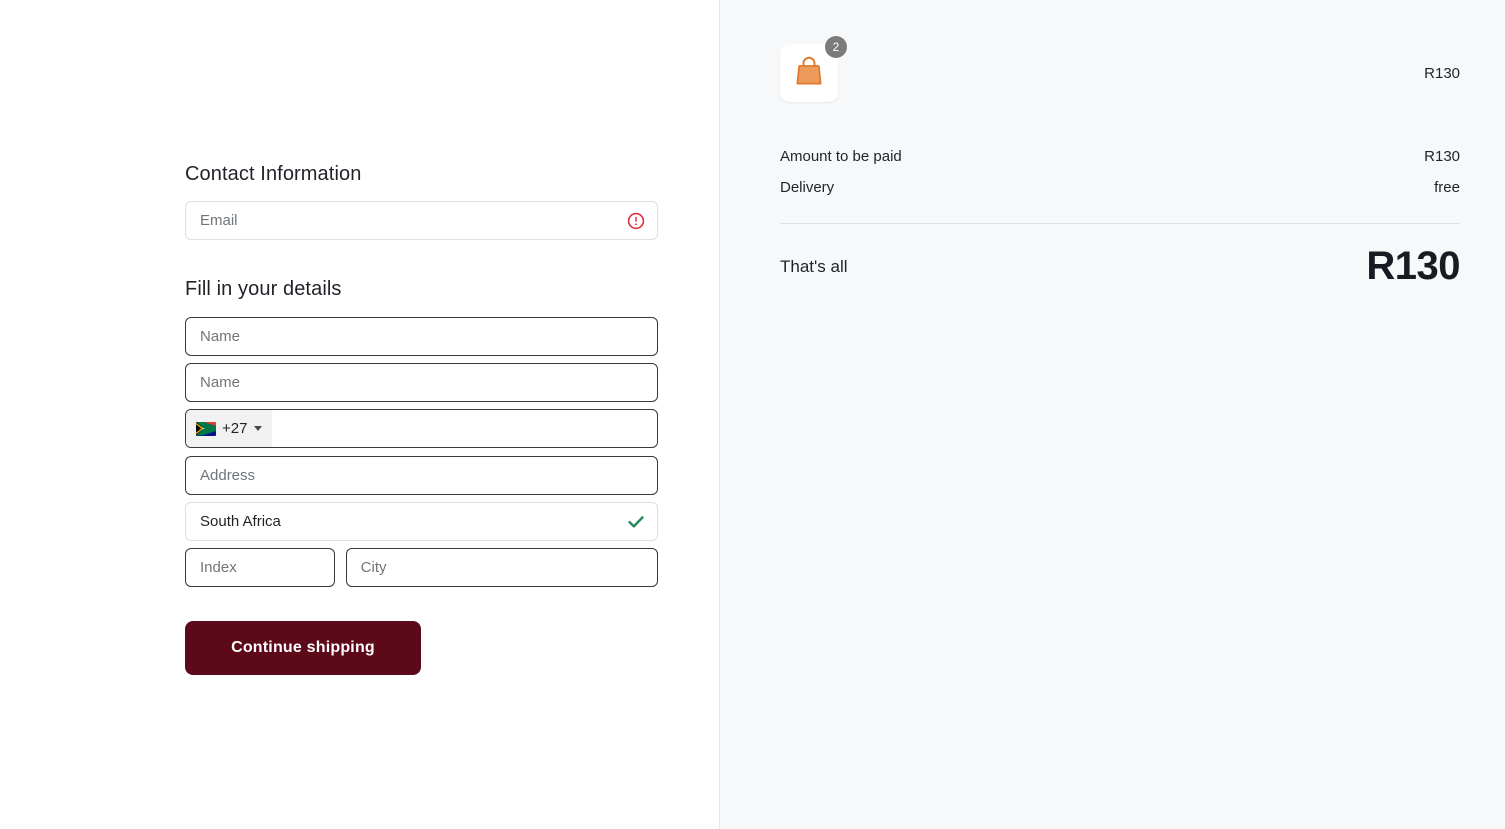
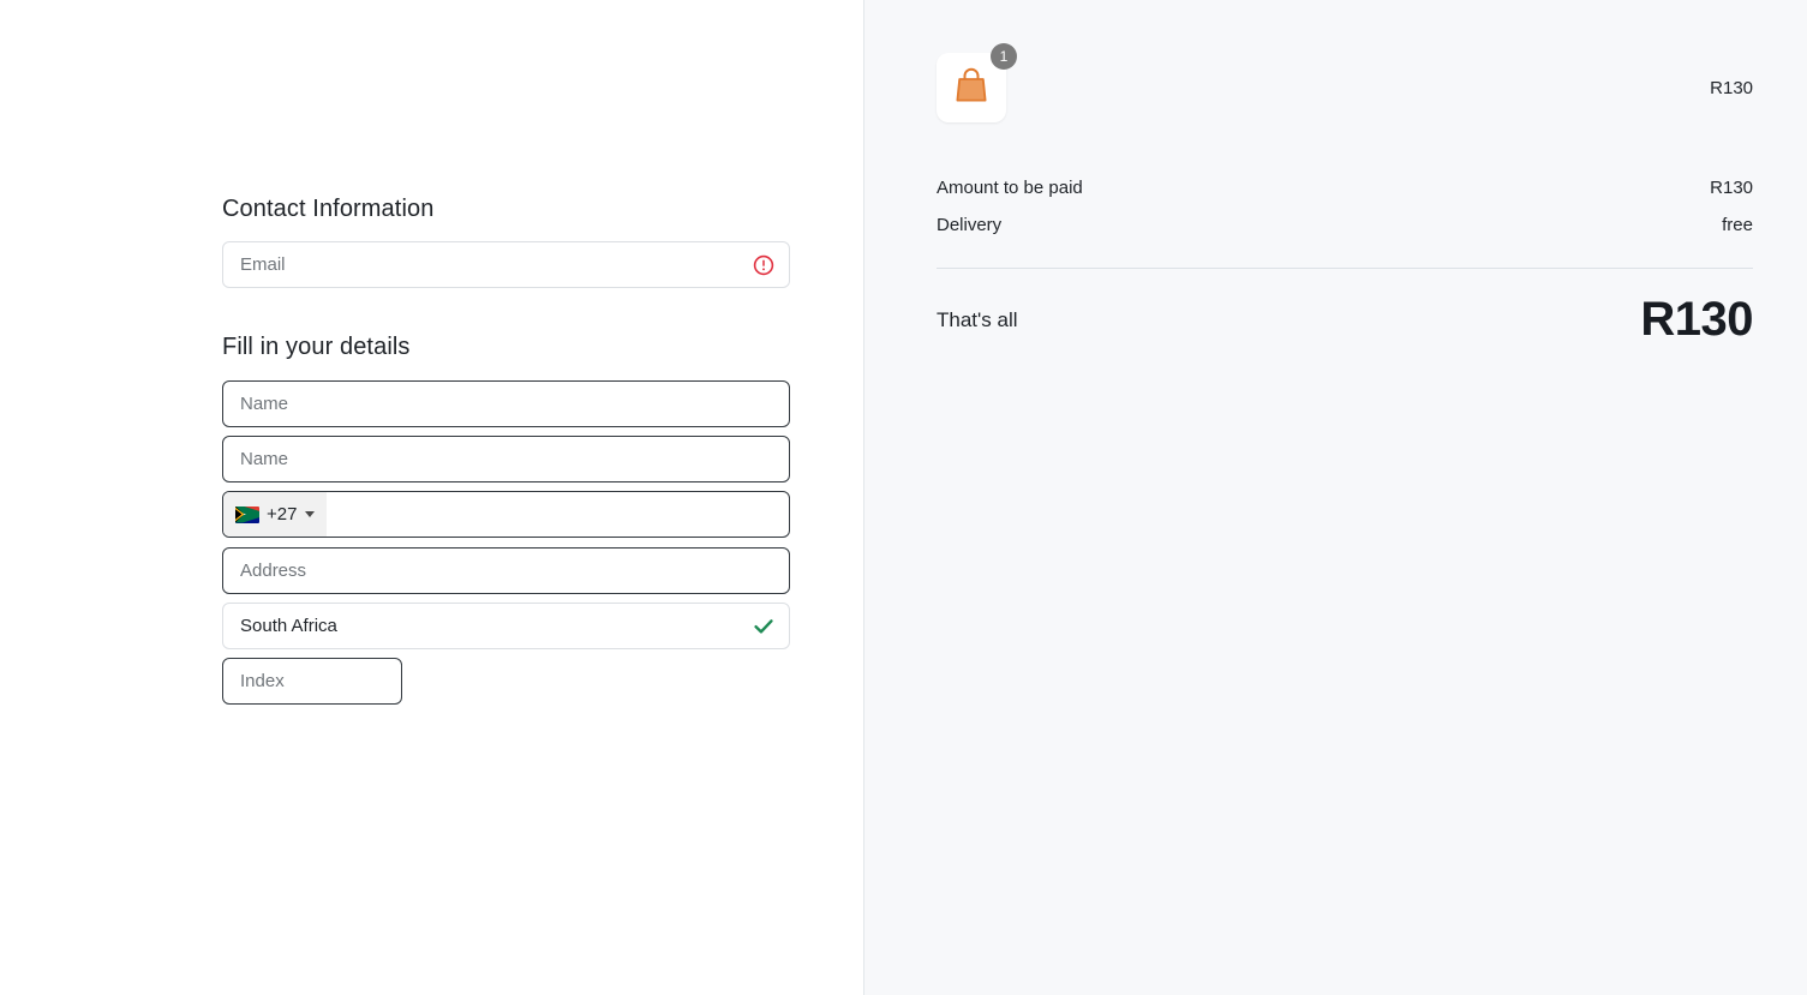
  Contact Information
  Email
  Fill in your details
  Name
  Name
  +27
  Address
  South Africa
  Index
- City
- Continue shipping
- 2
+ 1
  R130
  Amount to be paid
  R130
  Delivery
  free
  That's all
  R130
